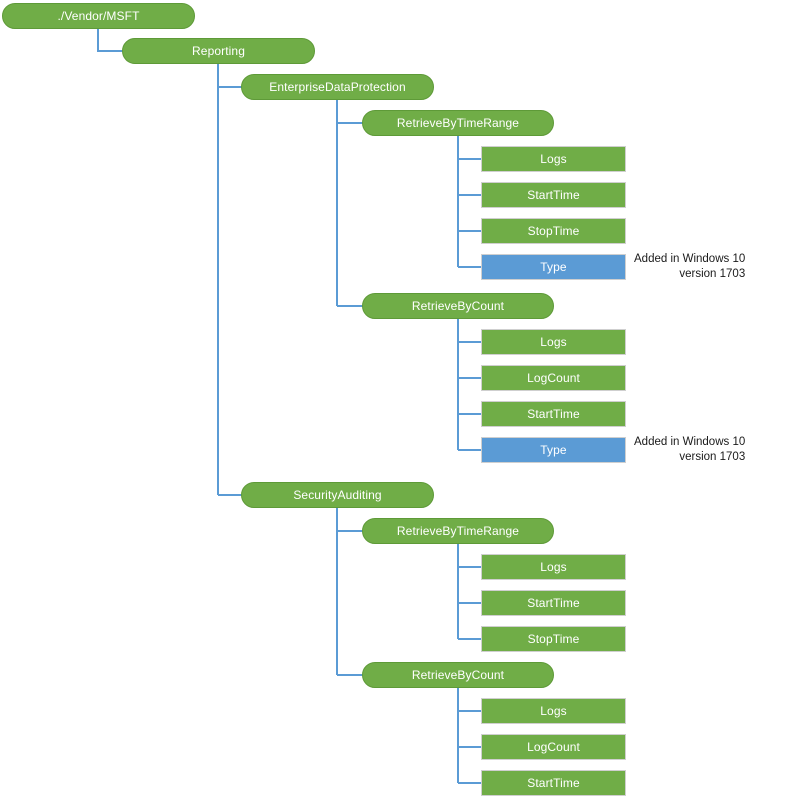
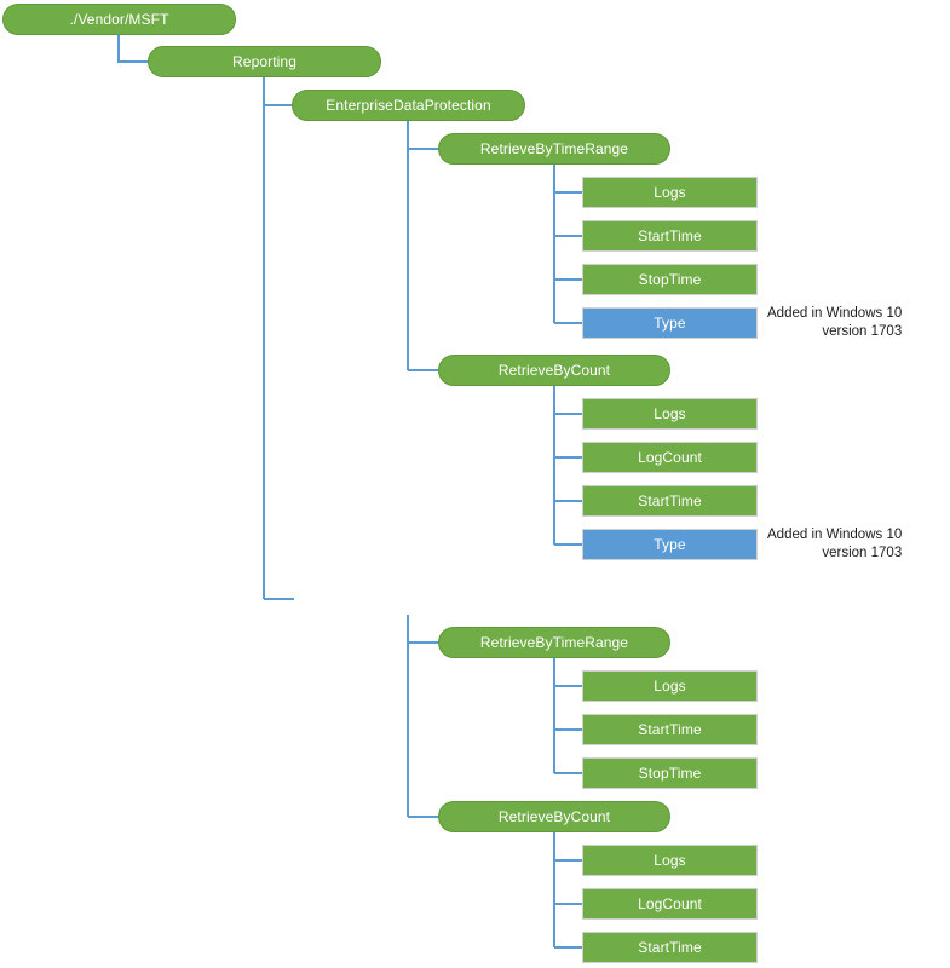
  ./Vendor/MSFT
  Reporting
  EnterpriseDataProtection
  RetrieveByTimeRange
  Logs
  StartTime
  StopTime
  Type
  Added in Windows 10
  version 1703
  RetrieveByCount
  Logs
  LogCount
  StartTime
  Type
  Added in Windows 10
  version 1703
- SecurityAuditing
  RetrieveByTimeRange
  Logs
  StartTime
  StopTime
  RetrieveByCount
  Logs
  LogCount
  StartTime
